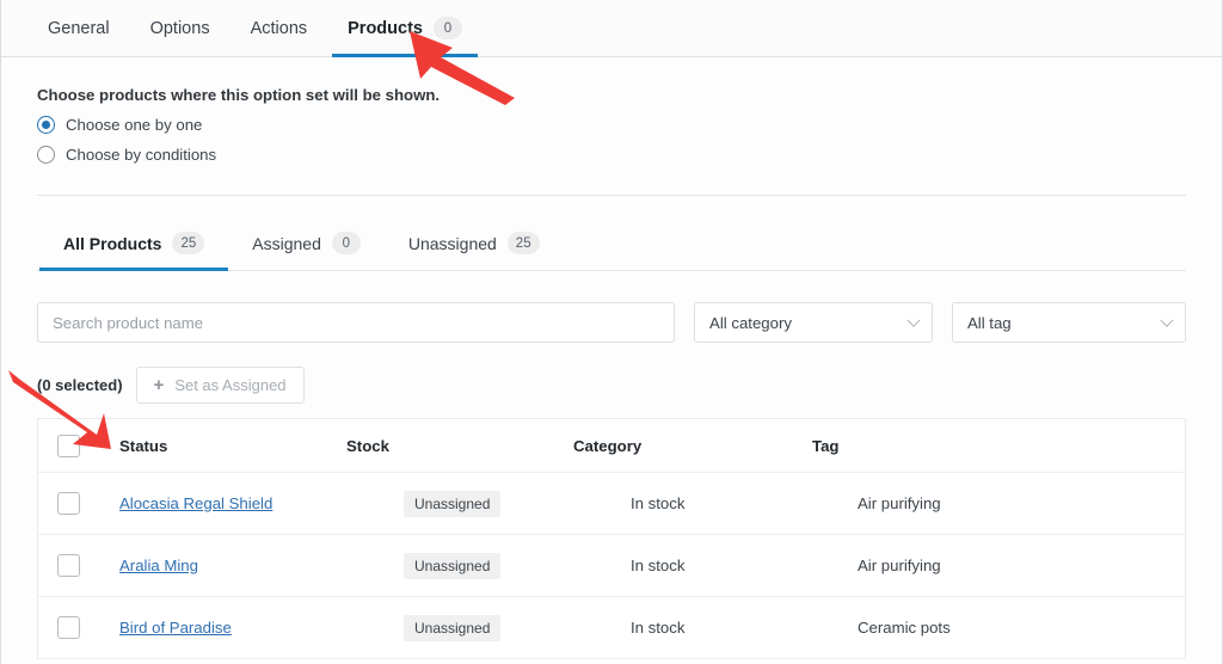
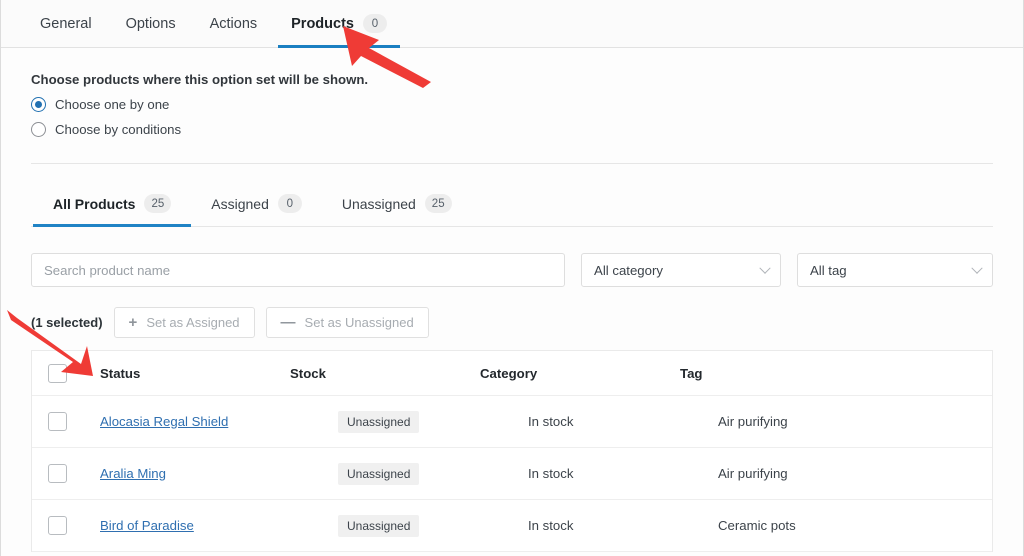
  General
  Options
  Actions
  Products
  0
  Choose products where this option set will be shown.
  Choose one by one
  Choose by conditions
  All Products
  25
  Assigned
  0
  Unassigned
  25
  Search product name
  All category
  All tag
- (0 selected)
+ (1 selected)
  +
  Set as Assigned
+ —
+ Set as Unassigned
  Status
  Stock
  Category
  Tag
  Alocasia Regal Shield
  Unassigned
  In stock
  Air purifying
  Aralia Ming
  Unassigned
  In stock
  Air purifying
  Bird of Paradise
  Unassigned
  In stock
  Ceramic pots
